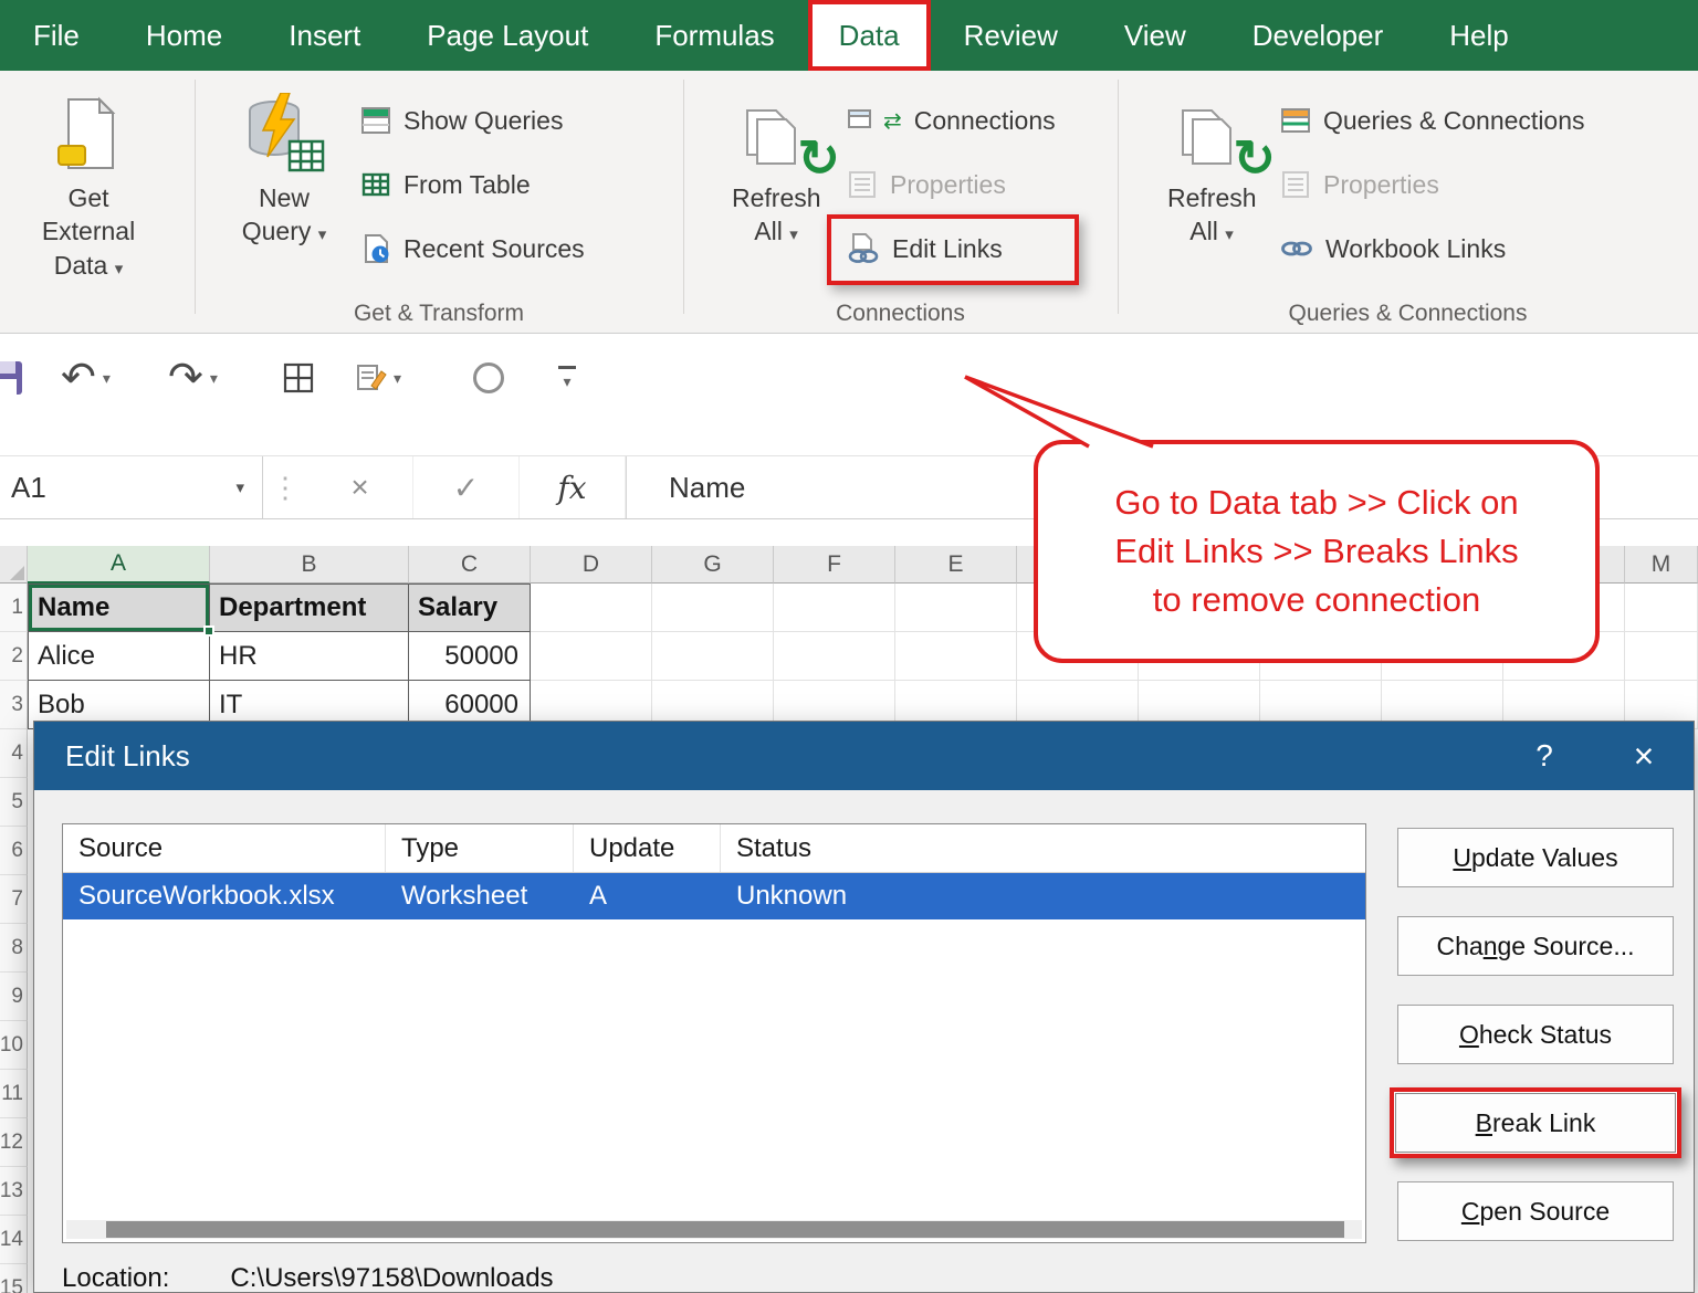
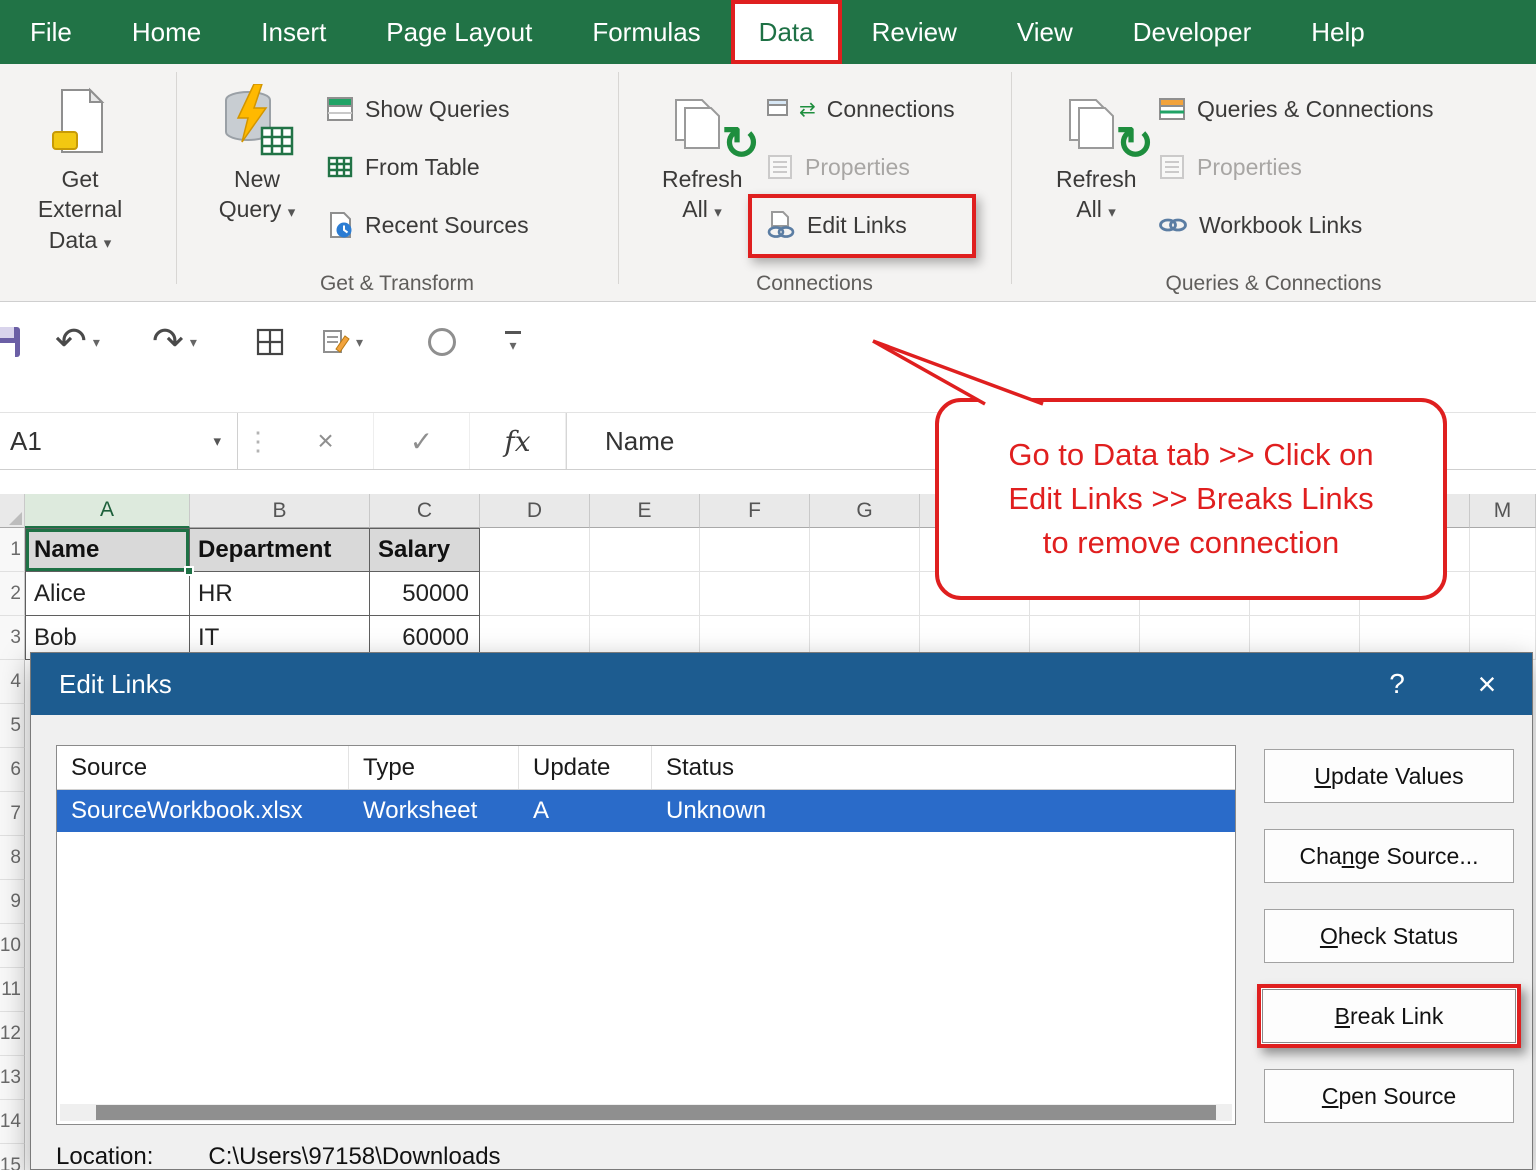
  File
  Home
  Insert
  Page Layout
  Formulas
  Data
  Review
  View
  Developer
  Help
  Get External Data ▾
  New Query ▾
  Show Queries
  From Table
  Recent Sources
  Get & Transform
  ↻
  Refresh All ▾
  ⇄
  Connections
  Properties
  Edit Links
  Connections
  ↻
  Refresh All ▾
  Queries & Connections
  Properties
  Workbook Links
  Queries & Connections
  ↶
  ▾
  ↷
  ▾
  ▾
  ▾
  A1
  ▾
  ⋮
  ×
  ✓
  fx
  Name
  A
  B
  C
  D
- G
+ E
  F
- E
+ G
  M
  1
  2
  3
  4
  5
  6
  7
  8
  9
  10
  11
  12
  13
  14
  15
  Name
  Department
  Salary
  Alice
  HR
  50000
  Bob
  IT
  60000
  Go to Data tab >> Click on
  Edit Links >> Breaks Links
  to remove connection
  Edit Links
  ?
  ×
  Source
  Type
  Update
  Status
  SourceWorkbook.xlsx
  Worksheet
  A
  Unknown
  Update Values
  Change Source...
  Oheck Status
  Break Link
  Cpen Source
  Location:
  C:\Users\97158\Downloads
